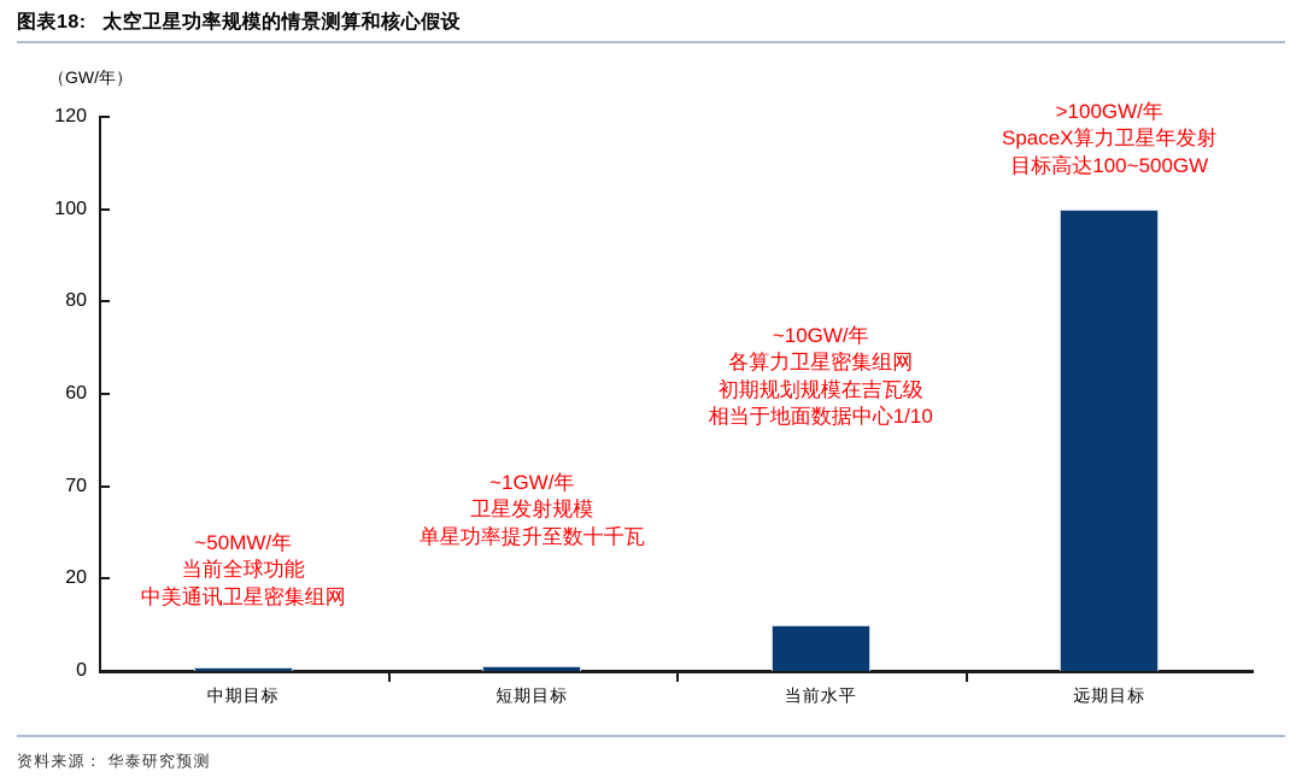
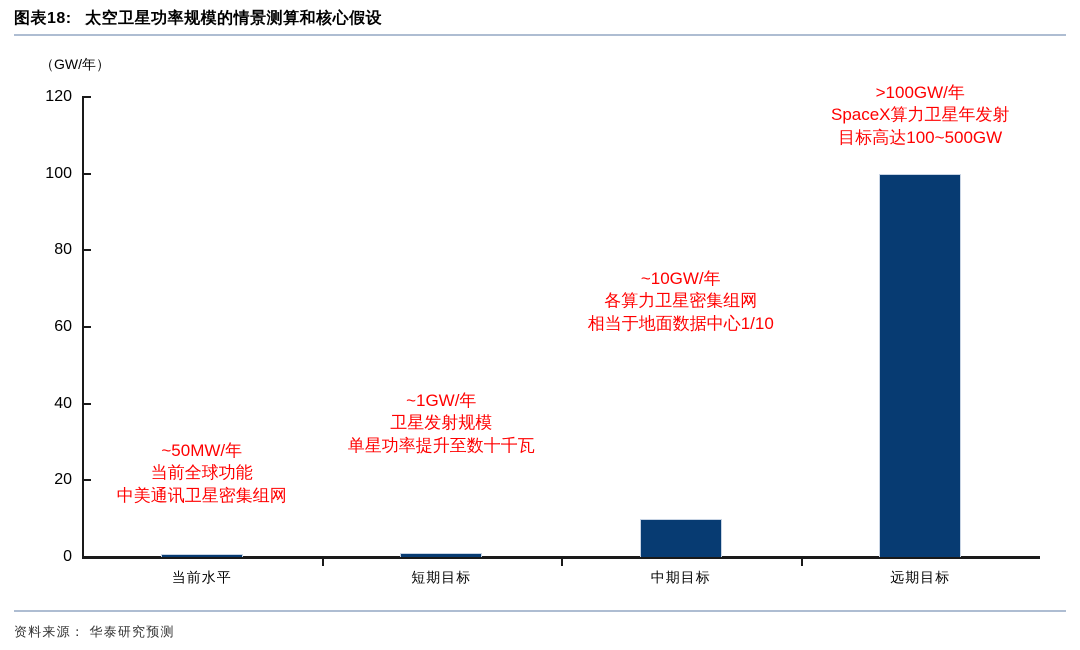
  图表18: 太空卫星功率规模的情景测算和核心假设
  （GW/年）
  0
  20
- 70
+ 40
  60
  80
  100
  120
  ~50MW/年
  当前全球功能
  中美通讯卫星密集组网
  ~1GW/年
  卫星发射规模
  单星功率提升至数十千瓦
  ~10GW/年
  各算力卫星密集组网
- 初期规划规模在吉瓦级
  相当于地面数据中心1/10
  >100GW/年
  SpaceX算力卫星年发射
  目标高达100~500GW
- 中期目标
+ 当前水平
  短期目标
- 当前水平
+ 中期目标
  远期目标
  资料来源： 华泰研究预测
